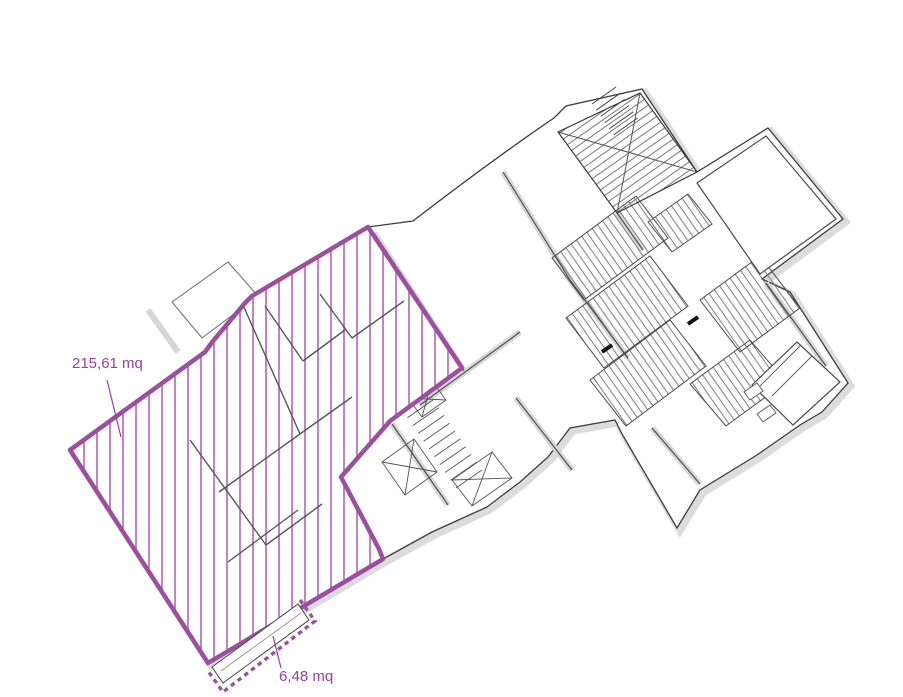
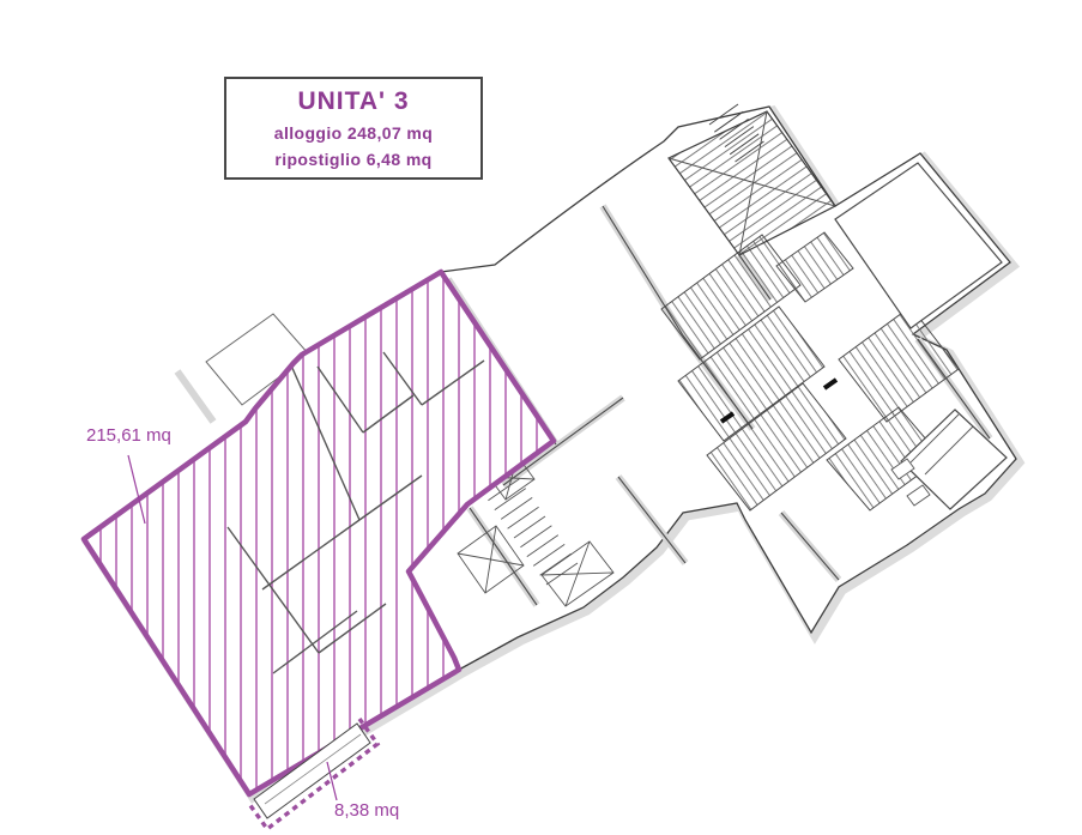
+ UNITA' 3
+ alloggio 248,07 mq
+ ripostiglio 6,48 mq
  215,61 mq
- 6,48 mq
+ 8,38 mq
